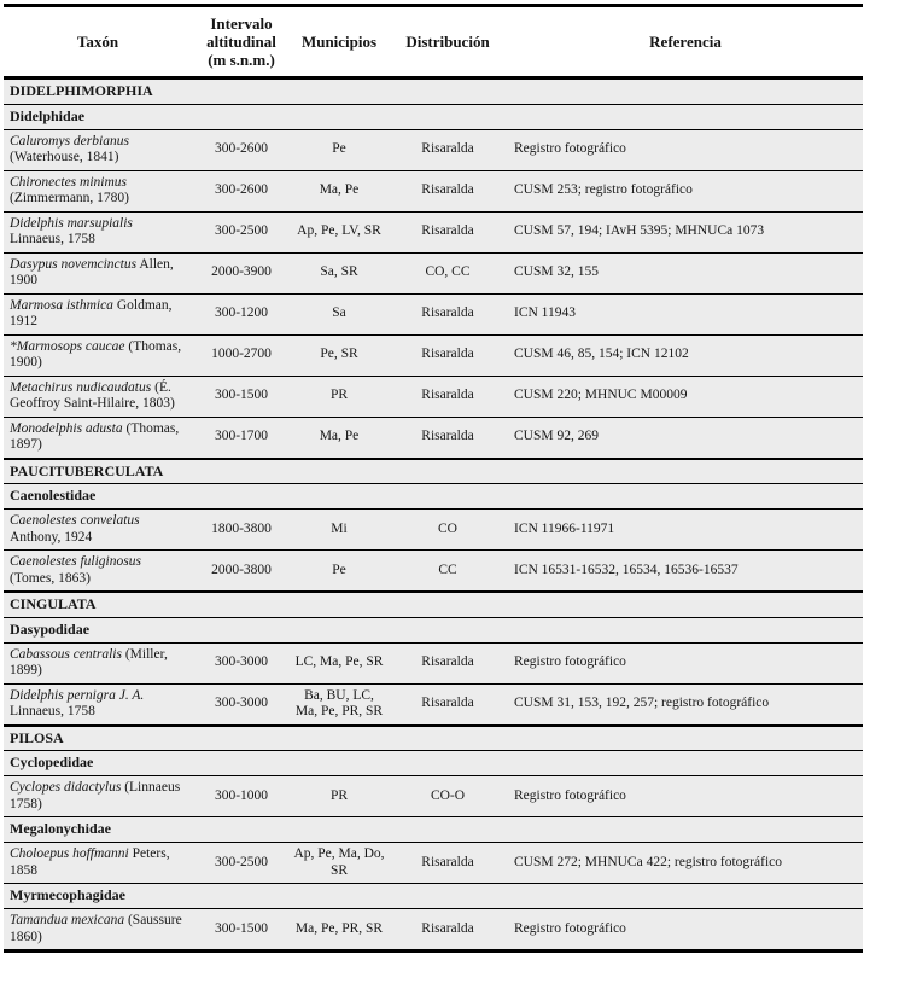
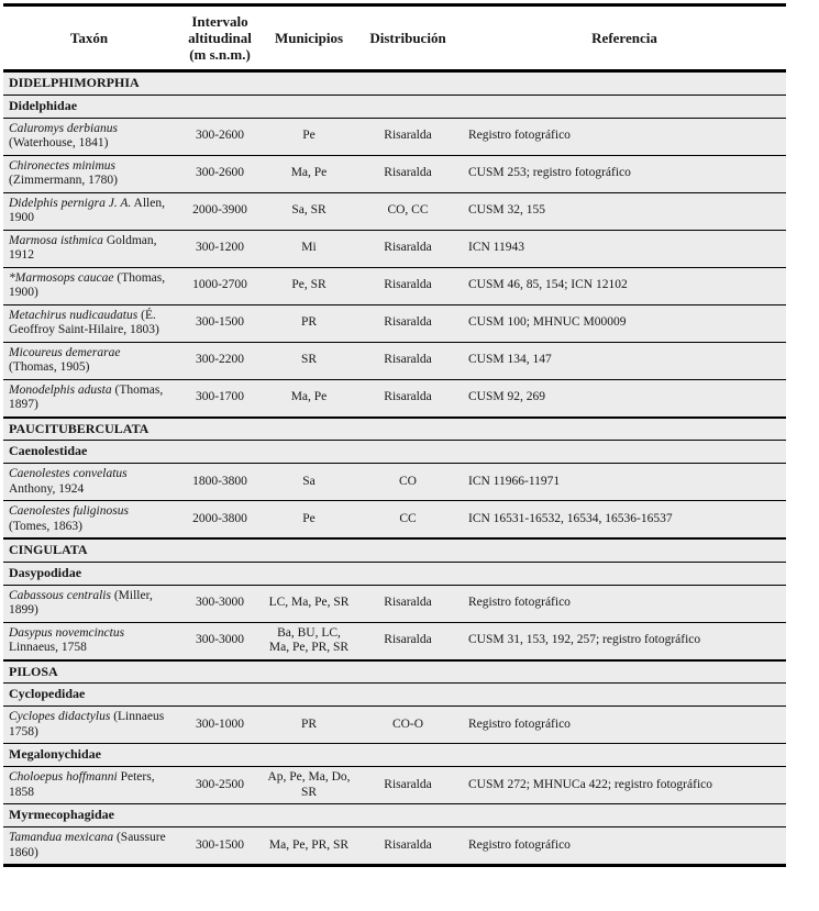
  Taxón	Intervalo altitudinal (m s.n.m.)	Municipios	Distribución	Referencia
  DIDELPHIMORPHIA
  Didelphidae
  Caluromys derbianus (Waterhouse, 1841)	300-2600	Pe	Risaralda	Registro fotográfico
  Chironectes minimus (Zimmermann, 1780)	300-2600	Ma, Pe	Risaralda	CUSM 253; registro fotográfico
- Didelphis marsupialis Linnaeus, 1758	300-2500	Ap, Pe, LV, SR	Risaralda	CUSM 57, 194; IAvH 5395; MHNUCa 1073
- Dasypus novemcinctus Allen, 1900	2000-3900	Sa, SR	CO, CC	CUSM 32, 155
+ Didelphis pernigra J. A. Allen, 1900	2000-3900	Sa, SR	CO, CC	CUSM 32, 155
- Marmosa isthmica Goldman, 1912	300-1200	Sa	Risaralda	ICN 11943
+ Marmosa isthmica Goldman, 1912	300-1200	Mi	Risaralda	ICN 11943
  *Marmosops caucae (Thomas, 1900)	1000-2700	Pe, SR	Risaralda	CUSM 46, 85, 154; ICN 12102
- Metachirus nudicaudatus (É. Geoffroy Saint-Hilaire, 1803)	300-1500	PR	Risaralda	CUSM 220; MHNUC M00009
+ Metachirus nudicaudatus (É. Geoffroy Saint-Hilaire, 1803)	300-1500	PR	Risaralda	CUSM 100; MHNUC M00009
+ Micoureus demerarae (Thomas, 1905)	300-2200	SR	Risaralda	CUSM 134, 147
  Monodelphis adusta (Thomas, 1897)	300-1700	Ma, Pe	Risaralda	CUSM 92, 269
  PAUCITUBERCULATA
  Caenolestidae
- Caenolestes convelatus Anthony, 1924	1800-3800	Mi	CO	ICN 11966-11971
+ Caenolestes convelatus Anthony, 1924	1800-3800	Sa	CO	ICN 11966-11971
  Caenolestes fuliginosus (Tomes, 1863)	2000-3800	Pe	CC	ICN 16531-16532, 16534, 16536-16537
  CINGULATA
  Dasypodidae
  Cabassous centralis (Miller, 1899)	300-3000	LC, Ma, Pe, SR	Risaralda	Registro fotográfico
- Didelphis pernigra J. A. Linnaeus, 1758	300-3000	Ba, BU, LC, Ma, Pe, PR, SR	Risaralda	CUSM 31, 153, 192, 257; registro fotográfico
+ Dasypus novemcinctus Linnaeus, 1758	300-3000	Ba, BU, LC, Ma, Pe, PR, SR	Risaralda	CUSM 31, 153, 192, 257; registro fotográfico
  PILOSA
  Cyclopedidae
  Cyclopes didactylus (Linnaeus 1758)	300-1000	PR	CO-O	Registro fotográfico
  Megalonychidae
  Choloepus hoffmanni Peters, 1858	300-2500	Ap, Pe, Ma, Do, SR	Risaralda	CUSM 272; MHNUCa 422; registro fotográfico
  Myrmecophagidae
  Tamandua mexicana (Saussure 1860)	300-1500	Ma, Pe, PR, SR	Risaralda	Registro fotográfico
